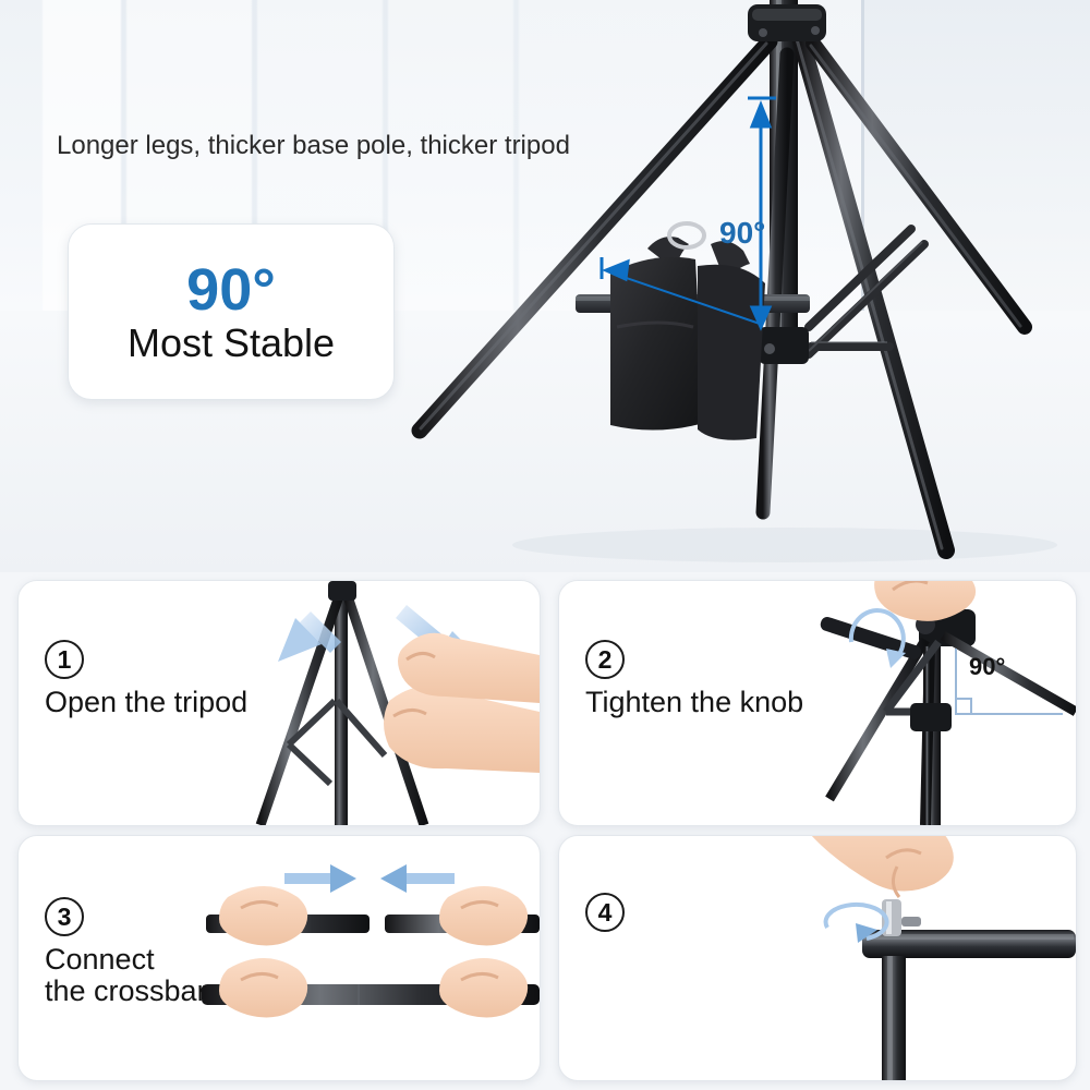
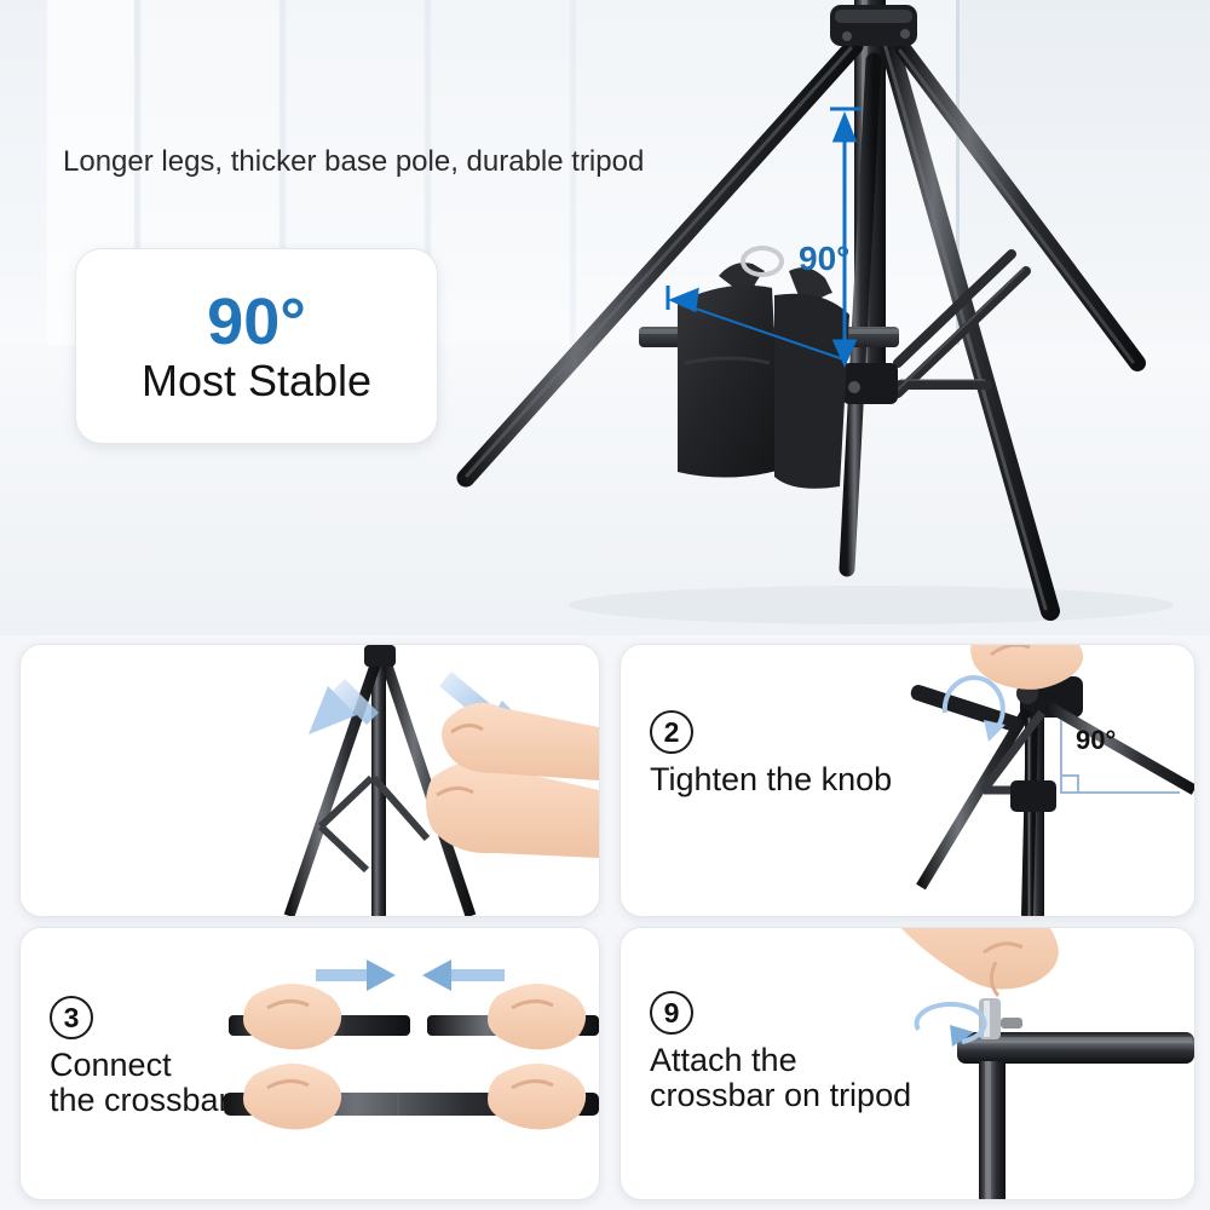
- Longer legs, thicker base pole, thicker tripod
+ Longer legs, thicker base pole, durable tripod
  90°
  Most Stable
  90°
- 1
- Open the tripod
  90°
  2
  Tighten the knob
  3
  Connect
  the crossbar
- 4
+ 9
+ Attach the
+ crossbar on tripod
